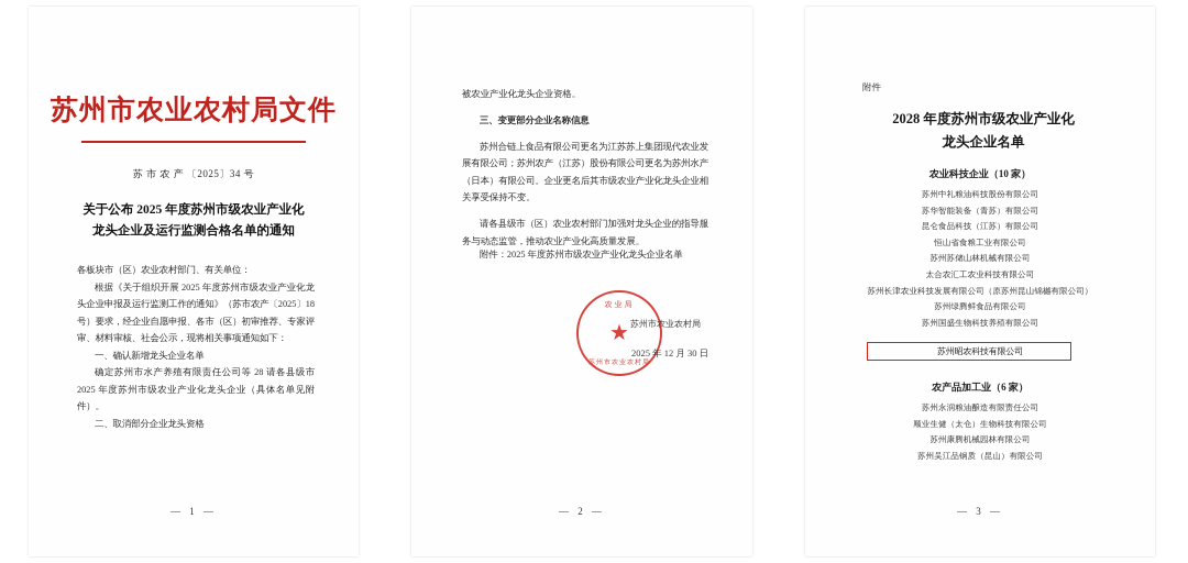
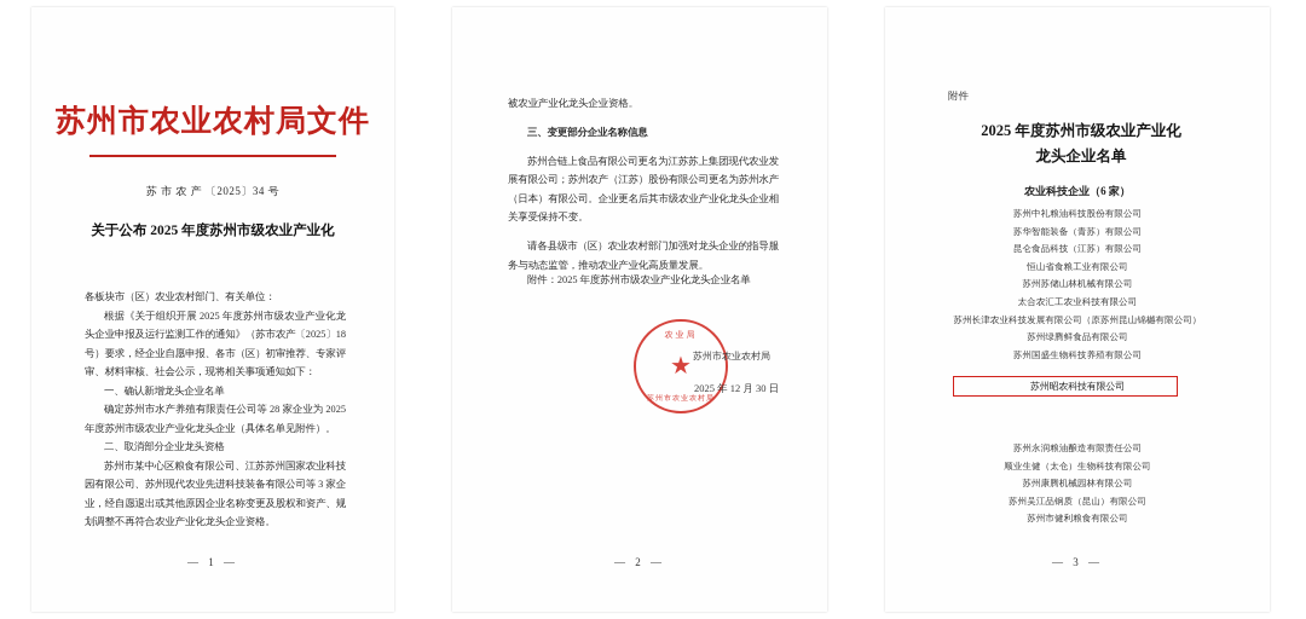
  苏州市农业农村局文件
  苏 市 农 产 〔2025〕34 号
  关于公布 2025 年度苏州市级农业产业化
- 龙头企业及运行监测合格名单的通知
  各板块市（区）农业农村部门、有关单位：
  根据《关于组织开展 2025 年度苏州市级农业产业化龙头企业申报及运行监测工作的通知》（苏市农产〔2025〕18 号）要求，经企业自愿申报、各市（区）初审推荐、专家评审、材料审核、社会公示，现将相关事项通知如下：
  一、确认新增龙头企业名单
- 确定苏州市水产养殖有限责任公司等 28 请各县级市 2025 年度苏州市级农业产业化龙头企业（具体名单见附件）。
+ 确定苏州市水产养殖有限责任公司等 28 家企业为 2025 年度苏州市级农业产业化龙头企业（具体名单见附件）。
  二、取消部分企业龙头资格
+ 苏州市某中心区粮食有限公司、江苏苏州国家农业科技园有限公司、苏州现代农业先进科技装备有限公司等 3 家企业，经自愿退出或其他原因企业名称变更及股权和资产、规划调整不再符合农业产业化龙头企业资格。
  — 1 —
  被农业产业化龙头企业资格。
  三、变更部分企业名称信息
  苏州合链上食品有限公司更名为江苏苏上集团现代农业发展有限公司；苏州农产（江苏）股份有限公司更名为苏州水产（日本）有限公司。企业更名后其市级农业产业化龙头企业相关享受保持不变。
  请各县级市（区）农业农村部门加强对龙头企业的指导服务与动态监管，推动农业产业化高质量发展。
  附件：2025 年度苏州市级农业产业化龙头企业名单
  农业局
  ★
  苏州市农业农村局
  2025 年 12 月 30 日
  — 2 —
  附件
- 2028 年度苏州市级农业产业化
+ 2025 年度苏州市级农业产业化
  龙头企业名单
- 农业科技企业（10 家）
+ 农业科技企业（6 家）
  苏州中礼粮油科技股份有限公司
  苏华智能装备（青苏）有限公司
  昆仑食品科技（江苏）有限公司
  恒山省食粮工业有限公司
  苏州苏储山林机械有限公司
  太合农汇工农业科技有限公司
  苏州长津农业科技发展有限公司（原苏州昆山锦樾有限公司）
  苏州绿腾鲜食品有限公司
  苏州国盛生物科技养殖有限公司
  苏州昭农科技有限公司
- 农产品加工业（6 家）
  苏州永润粮油酿造有限责任公司
  顺业生健（太仓）生物科技有限公司
  苏州康腾机械园林有限公司
  苏州吴江品钢质（昆山）有限公司
+ 苏州市健利粮食有限公司
  — 3 —
